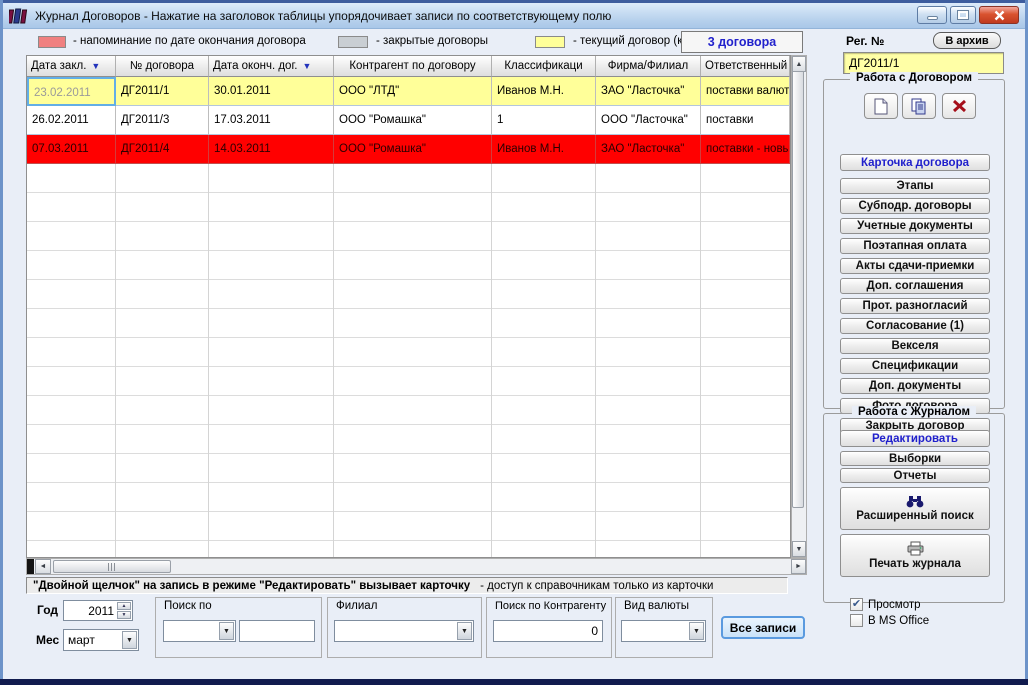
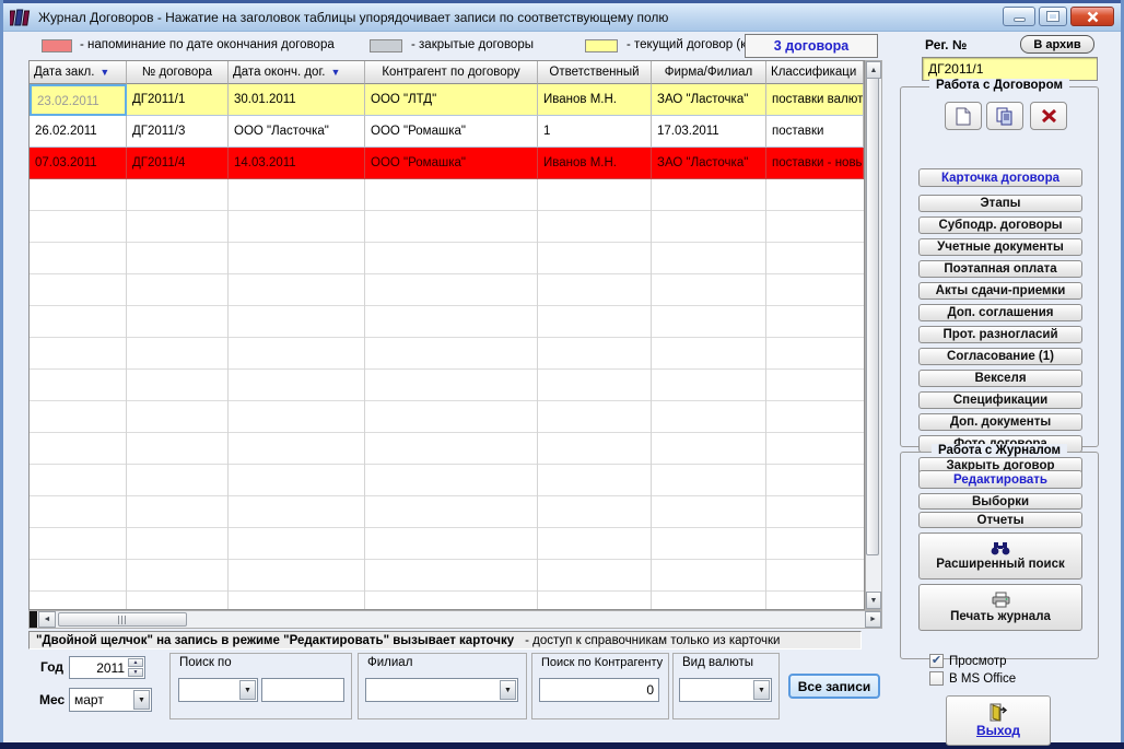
  Журнал Договоров - Нажатие на заголовок таблицы упорядочивает записи по соответствующему полю
  - напоминание по дате окончания договора
  - закрытые договоры
  - текущий договор (к
  3 договора
  Рег. №
  В архив
  ДГ2011/1
  Дата закл.
  ▼
  № договора
  Дата оконч. дог.
  ▼
  Контрагент по договору
- Классификаци
+ Ответственный
  Фирма/Филиал
- Ответственный
+ Классификаци
  23.02.2011
  ДГ2011/1
  30.01.2011
  ООО "ЛТД"
  Иванов М.Н.
  ЗАО "Ласточка"
  поставки валют
  26.02.2011
  ДГ2011/3
- 17.03.2011
+ ООО "Ласточка"
  ООО "Ромашка"
  1
- ООО "Ласточка"
+ 17.03.2011
  поставки
  07.03.2011
  ДГ2011/4
  14.03.2011
  ООО "Ромашка"
  Иванов М.Н.
  ЗАО "Ласточка"
  поставки - новы
  "Двойной щелчок" на запись в режиме "Редактировать" вызывает карточку
  - доступ к справочникам только из карточки
  Год
  2011
  Мес
  март
  Поиск по
  Филиал
  Поиск по Контрагенту
  0
  Вид валюты
  Все записи
  Работа с Договором
  Карточка договора
  Этапы
  Субподр. договоры
  Учетные документы
  Поэтапная оплата
  Акты сдачи-приемки
  Доп. соглашения
  Прот. разногласий
  Согласование (1)
  Векселя
  Спецификации
  Доп. документы
  Закрыть договор
  Работа с Журналом
  Редактировать
  Выборки
  Отчеты
  Расширенный поиск
  Печать журнала
  Просмотр
  В MS Office
+ Выход
